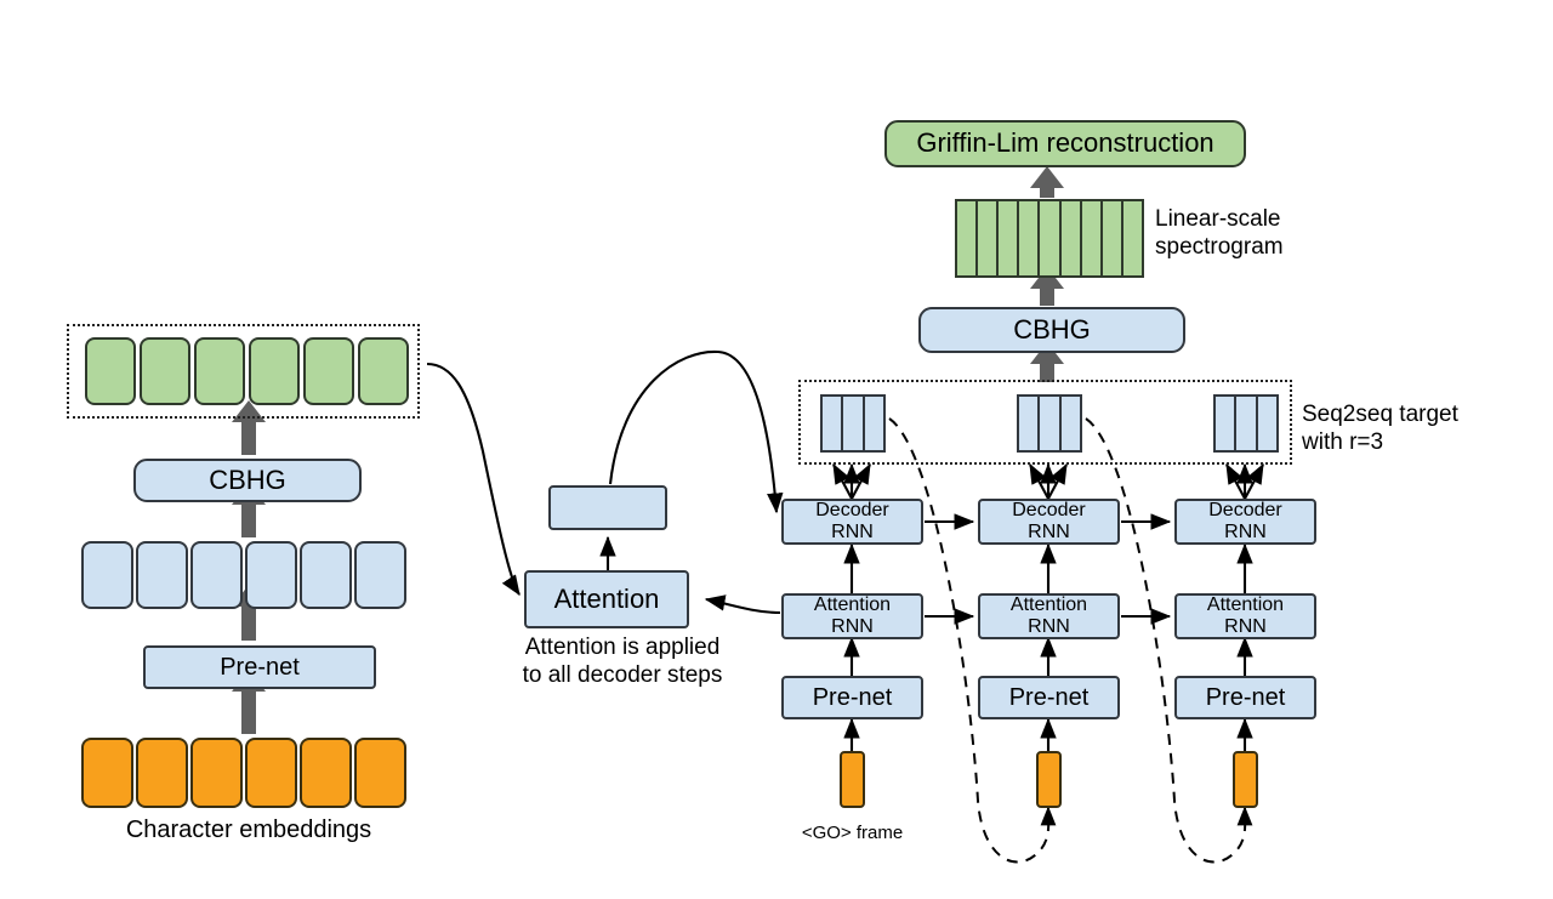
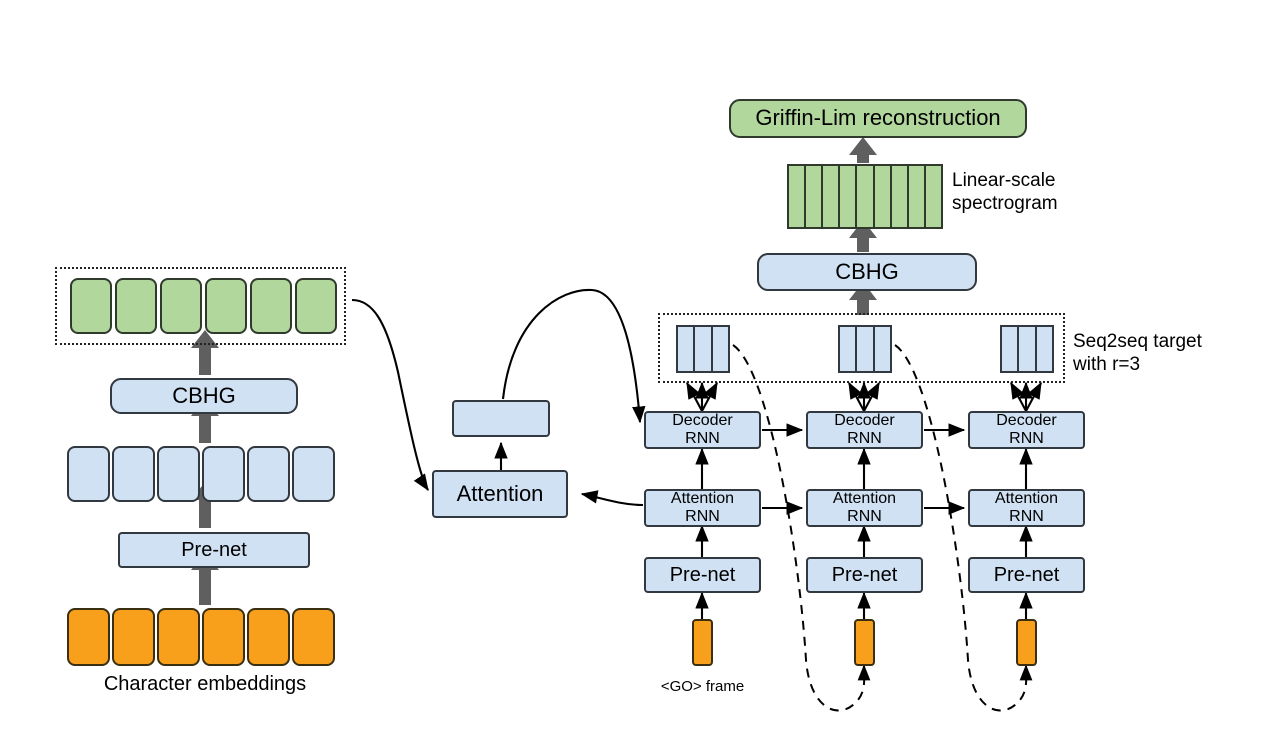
  Character embeddings
  Pre-net
  CBHG
  Attention
- Attention is applied
- to all decoder steps
  <GO> frame
  Pre-net
  Attention
  RNN
  Decoder
  RNN
  Pre-net
  Attention
  RNN
  Decoder
  RNN
  Pre-net
  Attention
  RNN
  Decoder
  RNN
  Seq2seq target
  with r=3
  CBHG
  Linear-scale
  spectrogram
  Griffin-Lim reconstruction
